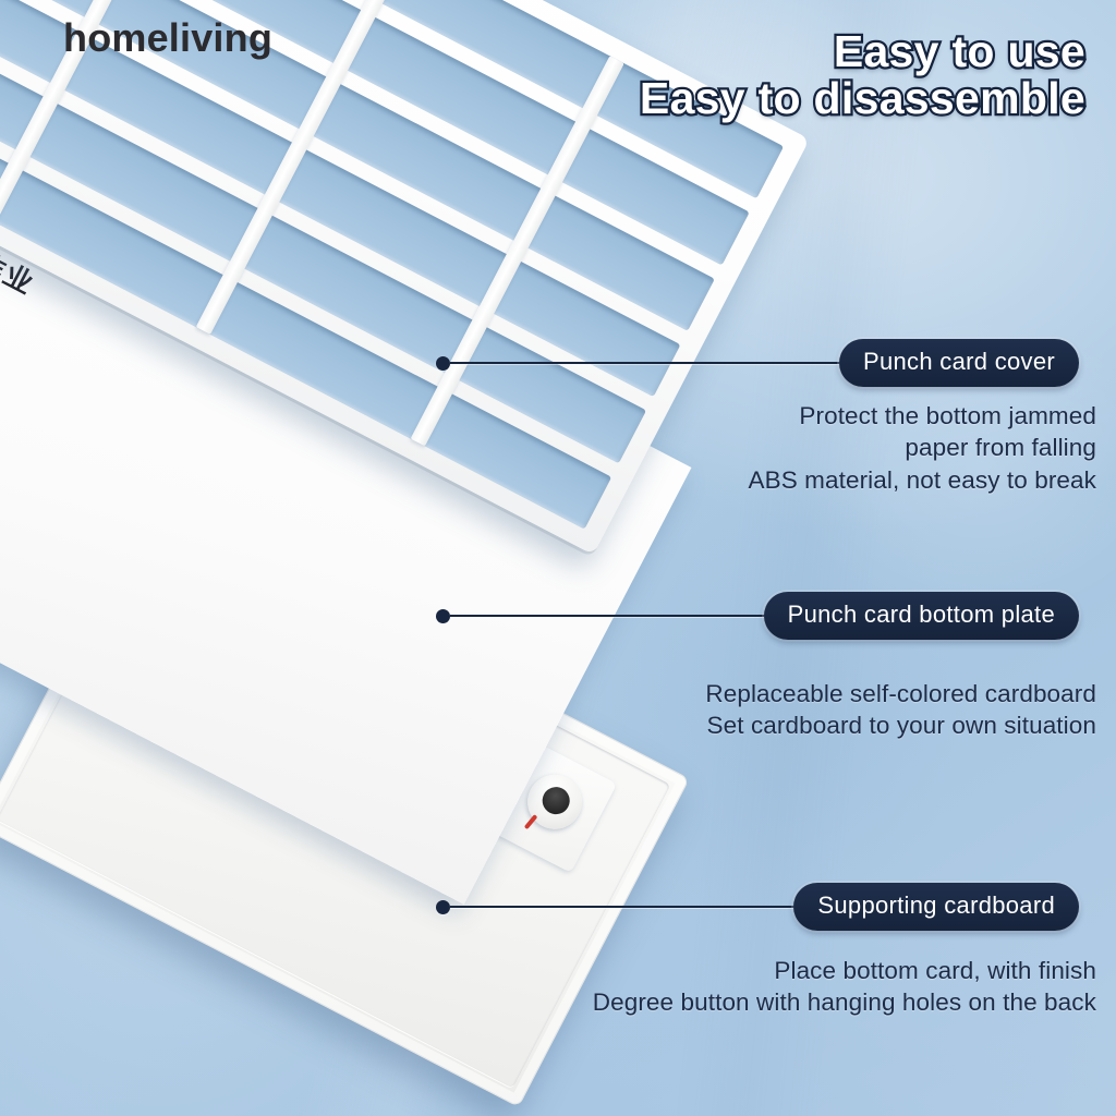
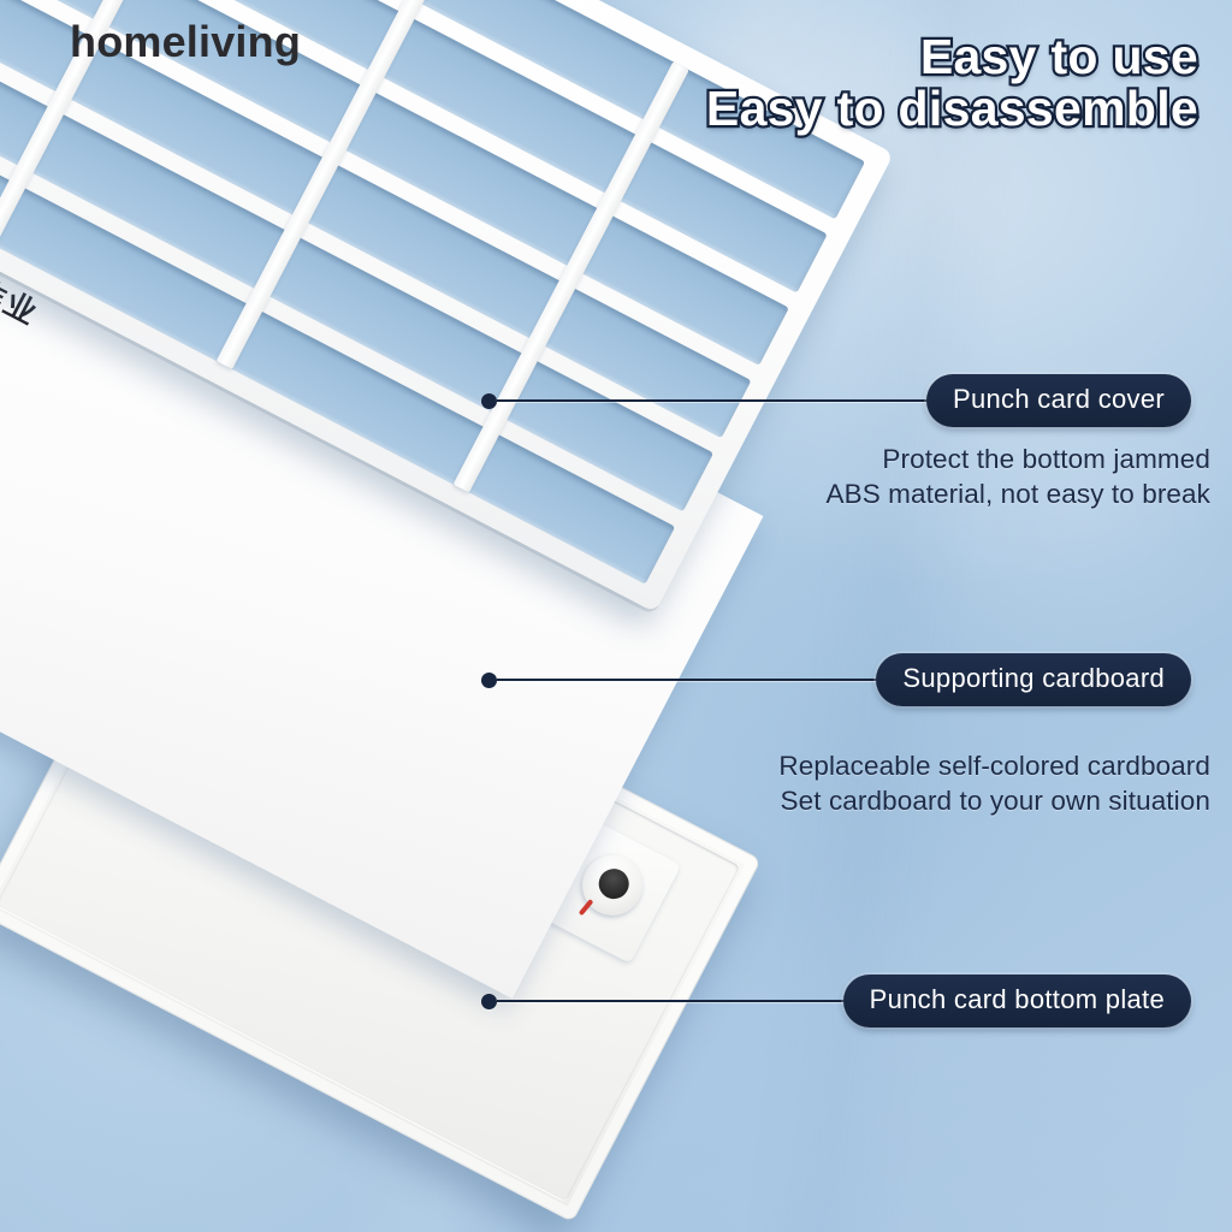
  homeliving
  Easy to use
  Easy to disassemble
  Punch card cover
  Protect the bottom jammed
- paper from falling
  ABS material, not easy to break
- Punch card bottom plate
+ Supporting cardboard
  Replaceable self-colored cardboard
  Set cardboard to your own situation
- Supporting cardboard
+ Punch card bottom plate
- Place bottom card, with finish
- Degree button with hanging holes on the back
